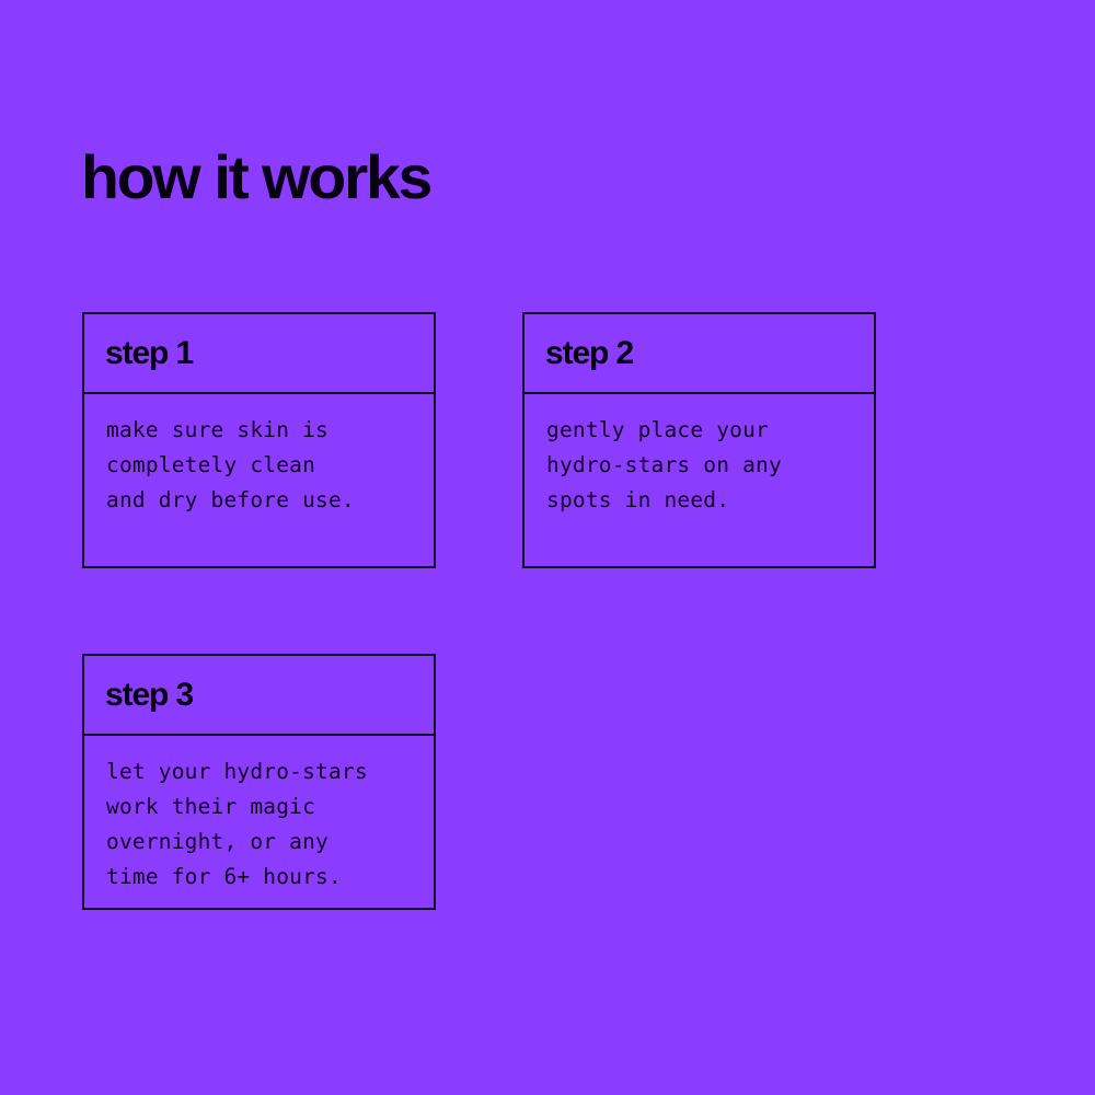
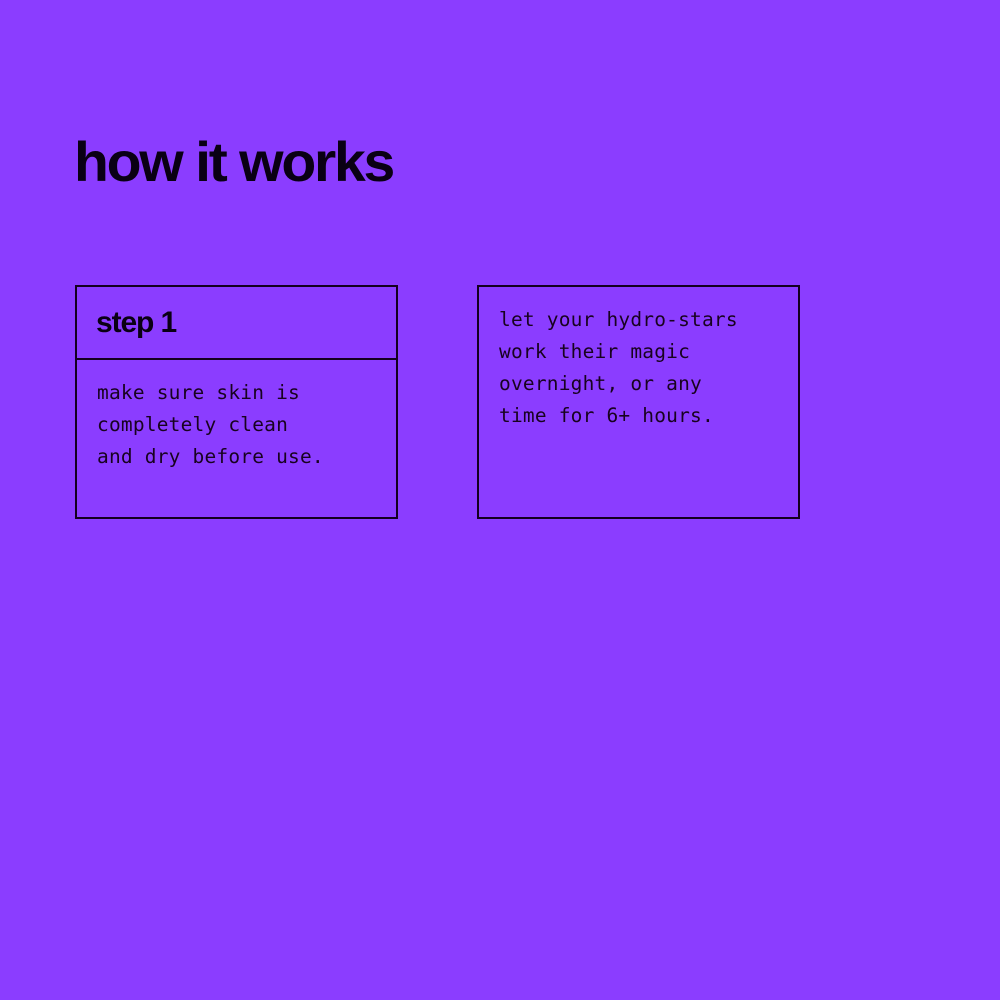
  how it works
  step 1
  make sure skin is
  completely clean
  and dry before use.
- step 2
- gently place your
- hydro-stars on any
- spots in need.
- step 3
  let your hydro-stars
  work their magic
  overnight, or any
  time for 6+ hours.
